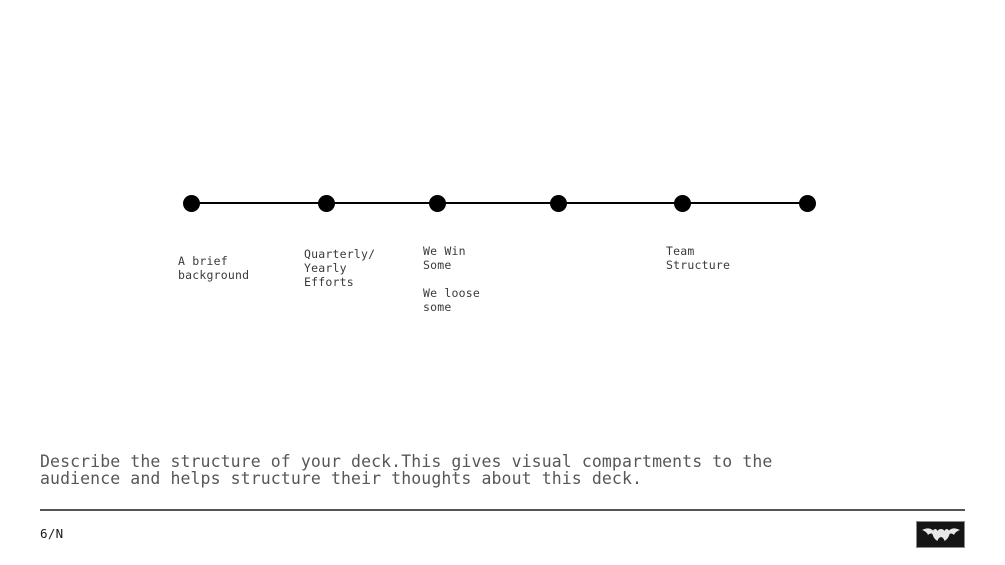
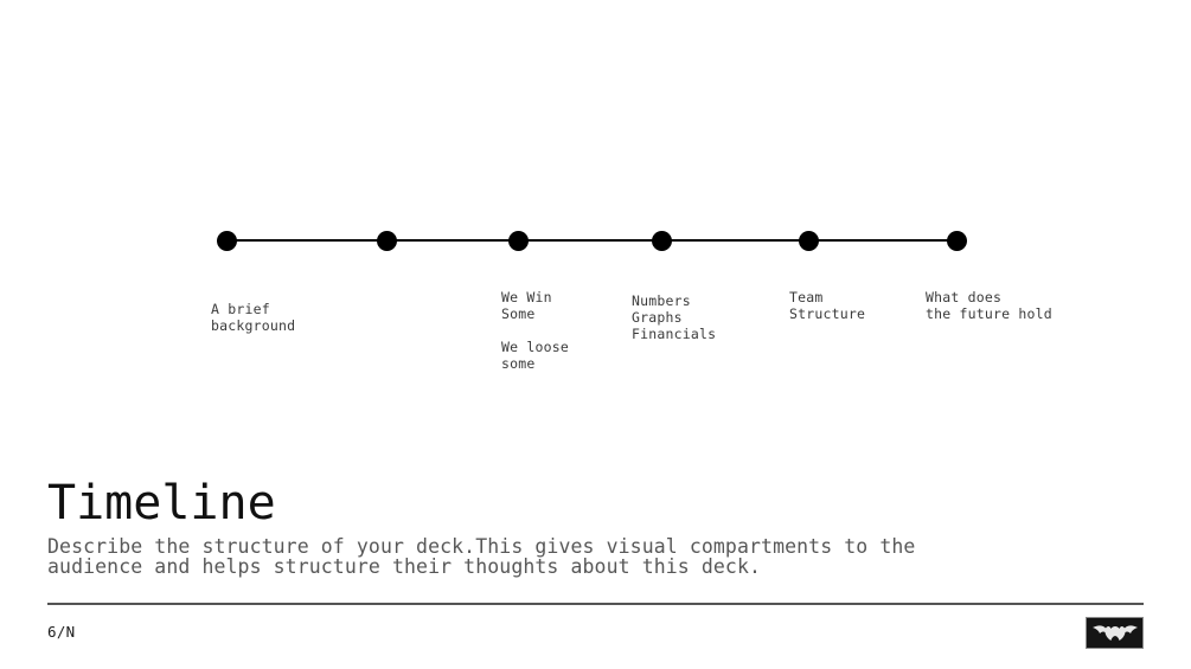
  A brief
  background
- Quarterly/
- Yearly
- Efforts
  We Win
  Some
  We loose
  some
+ Numbers
+ Graphs
+ Financials
  Team
  Structure
+ What does
+ the future hold
+ Timeline
  Describe the structure of your deck.This gives visual compartments to the
  audience and helps structure their thoughts about this deck.
  6/N
